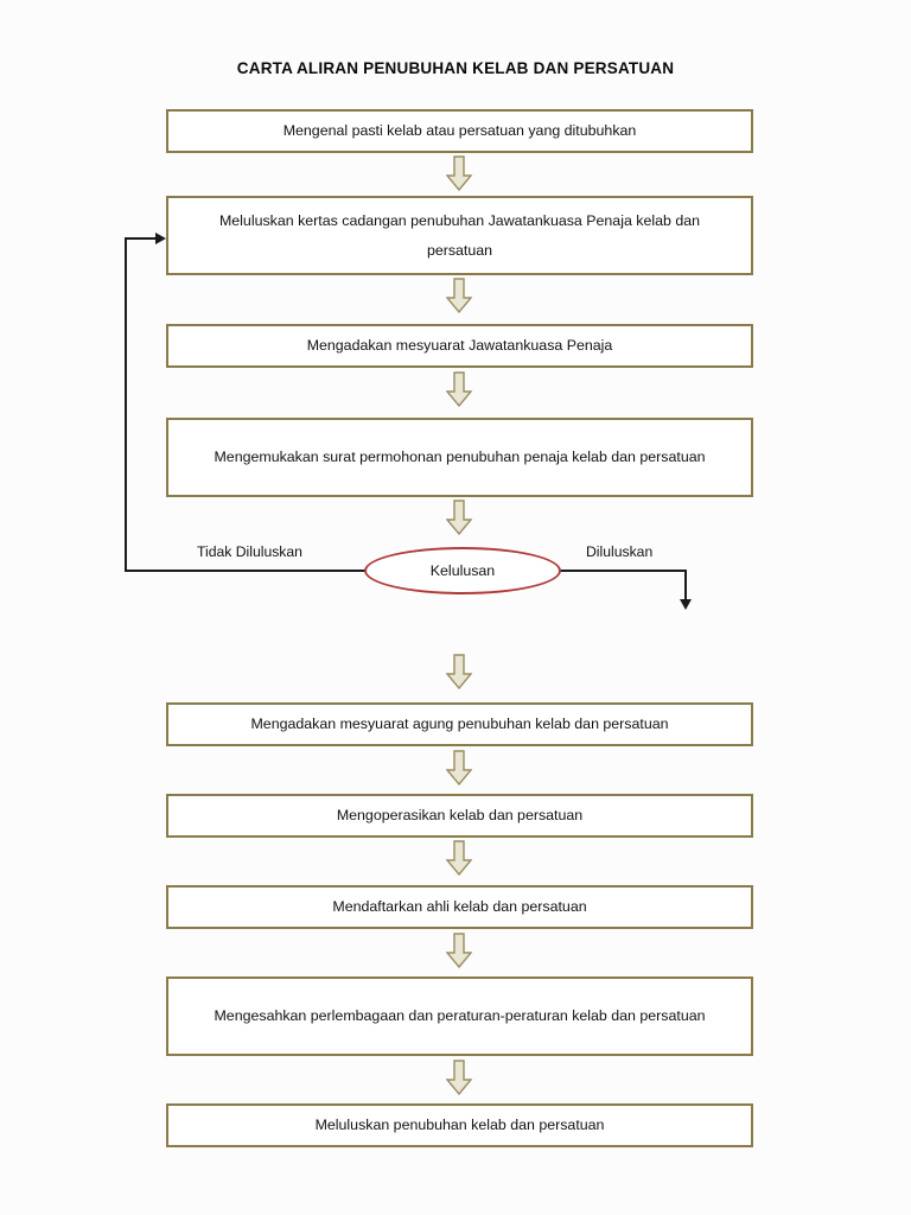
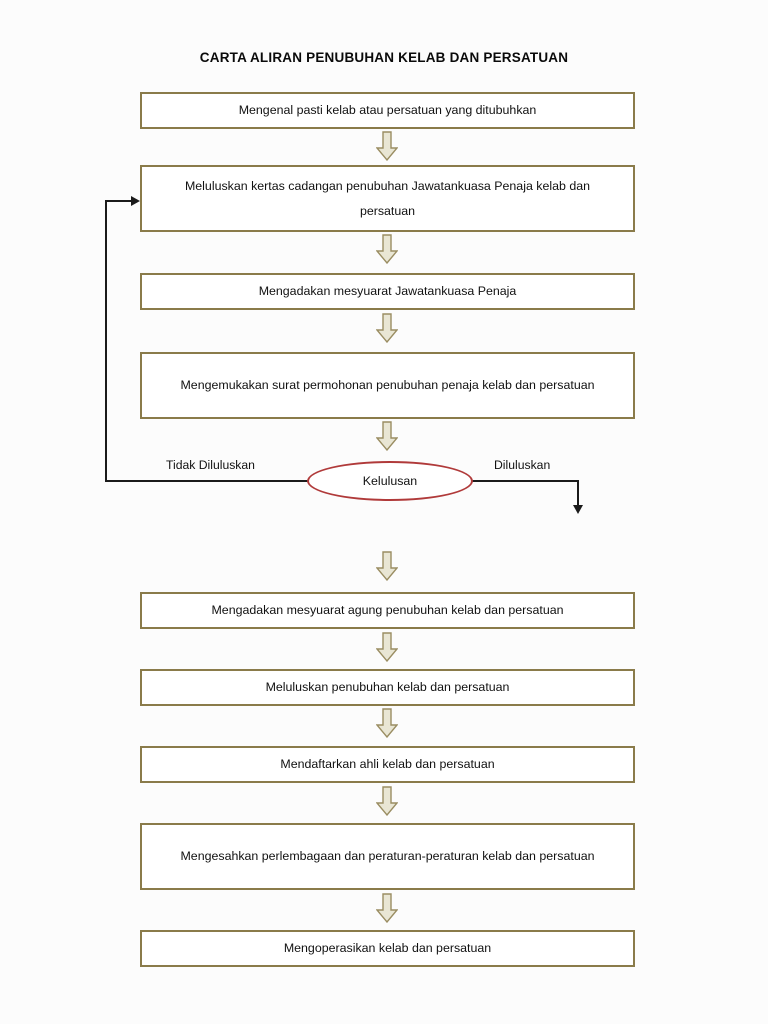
  CARTA ALIRAN PENUBUHAN KELAB DAN PERSATUAN
  Mengenal pasti kelab atau persatuan yang ditubuhkan
  Meluluskan kertas cadangan penubuhan Jawatankuasa Penaja kelab dan persatuan
  Mengadakan mesyuarat Jawatankuasa Penaja
  Mengemukakan surat permohonan penubuhan penaja kelab dan persatuan
  Kelulusan
  Tidak Diluluskan
  Diluluskan
  Mengadakan mesyuarat agung penubuhan kelab dan persatuan
- Mengoperasikan kelab dan persatuan
+ Meluluskan penubuhan kelab dan persatuan
  Mendaftarkan ahli kelab dan persatuan
  Mengesahkan perlembagaan dan peraturan-peraturan kelab dan persatuan
- Meluluskan penubuhan kelab dan persatuan
+ Mengoperasikan kelab dan persatuan
